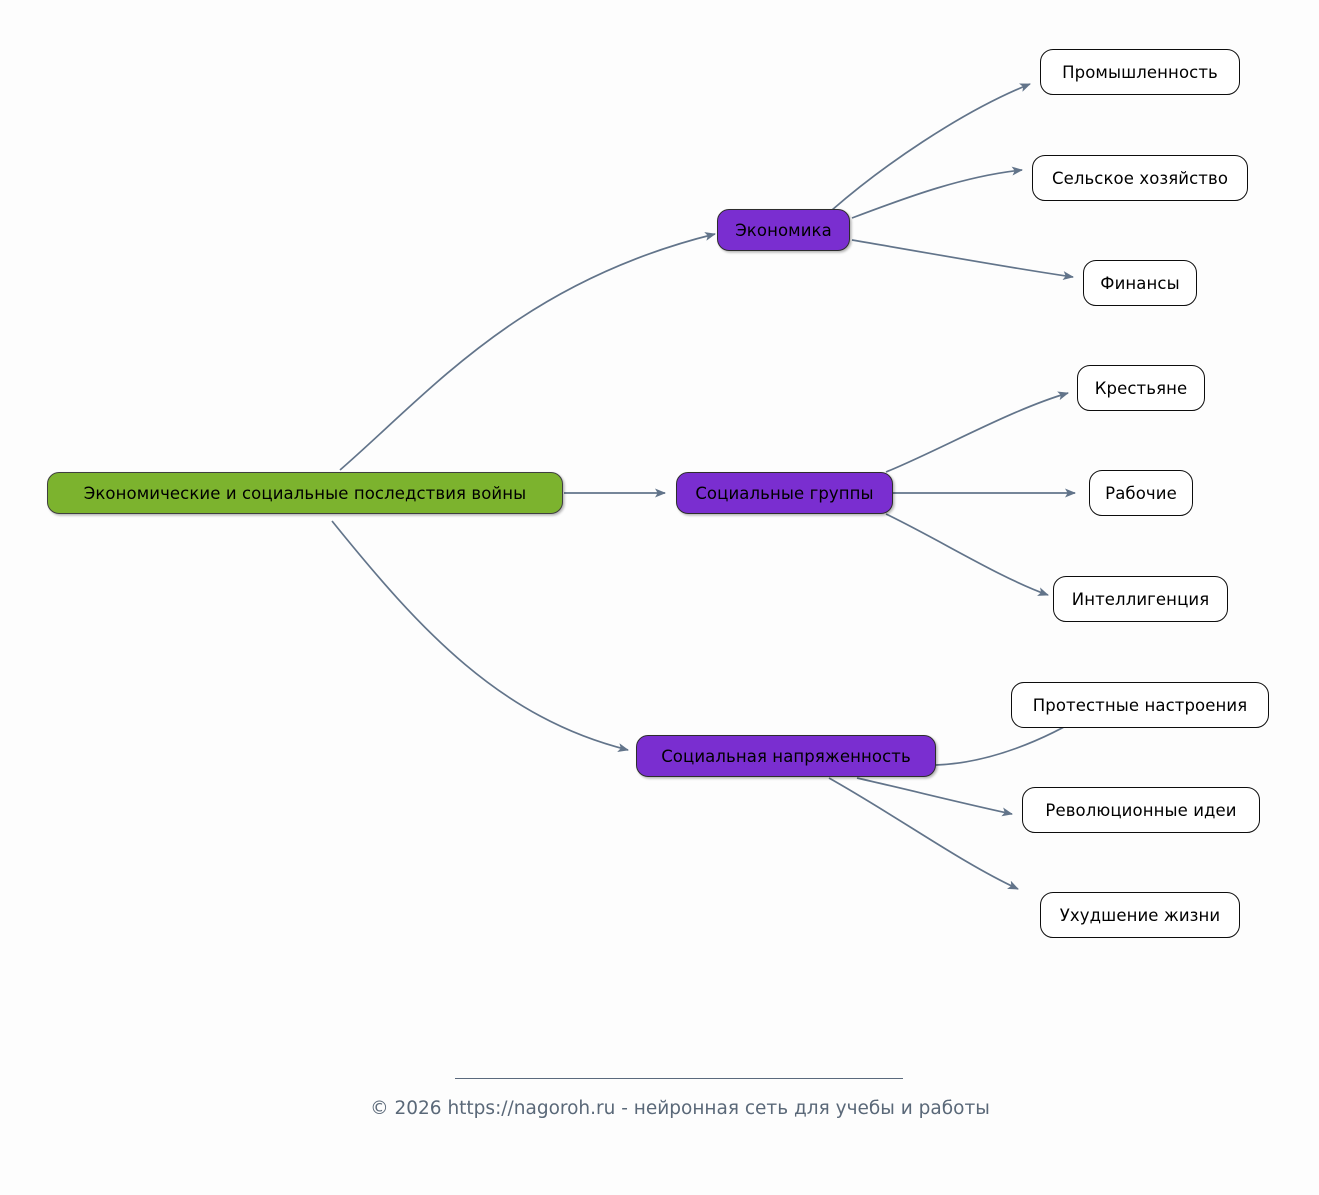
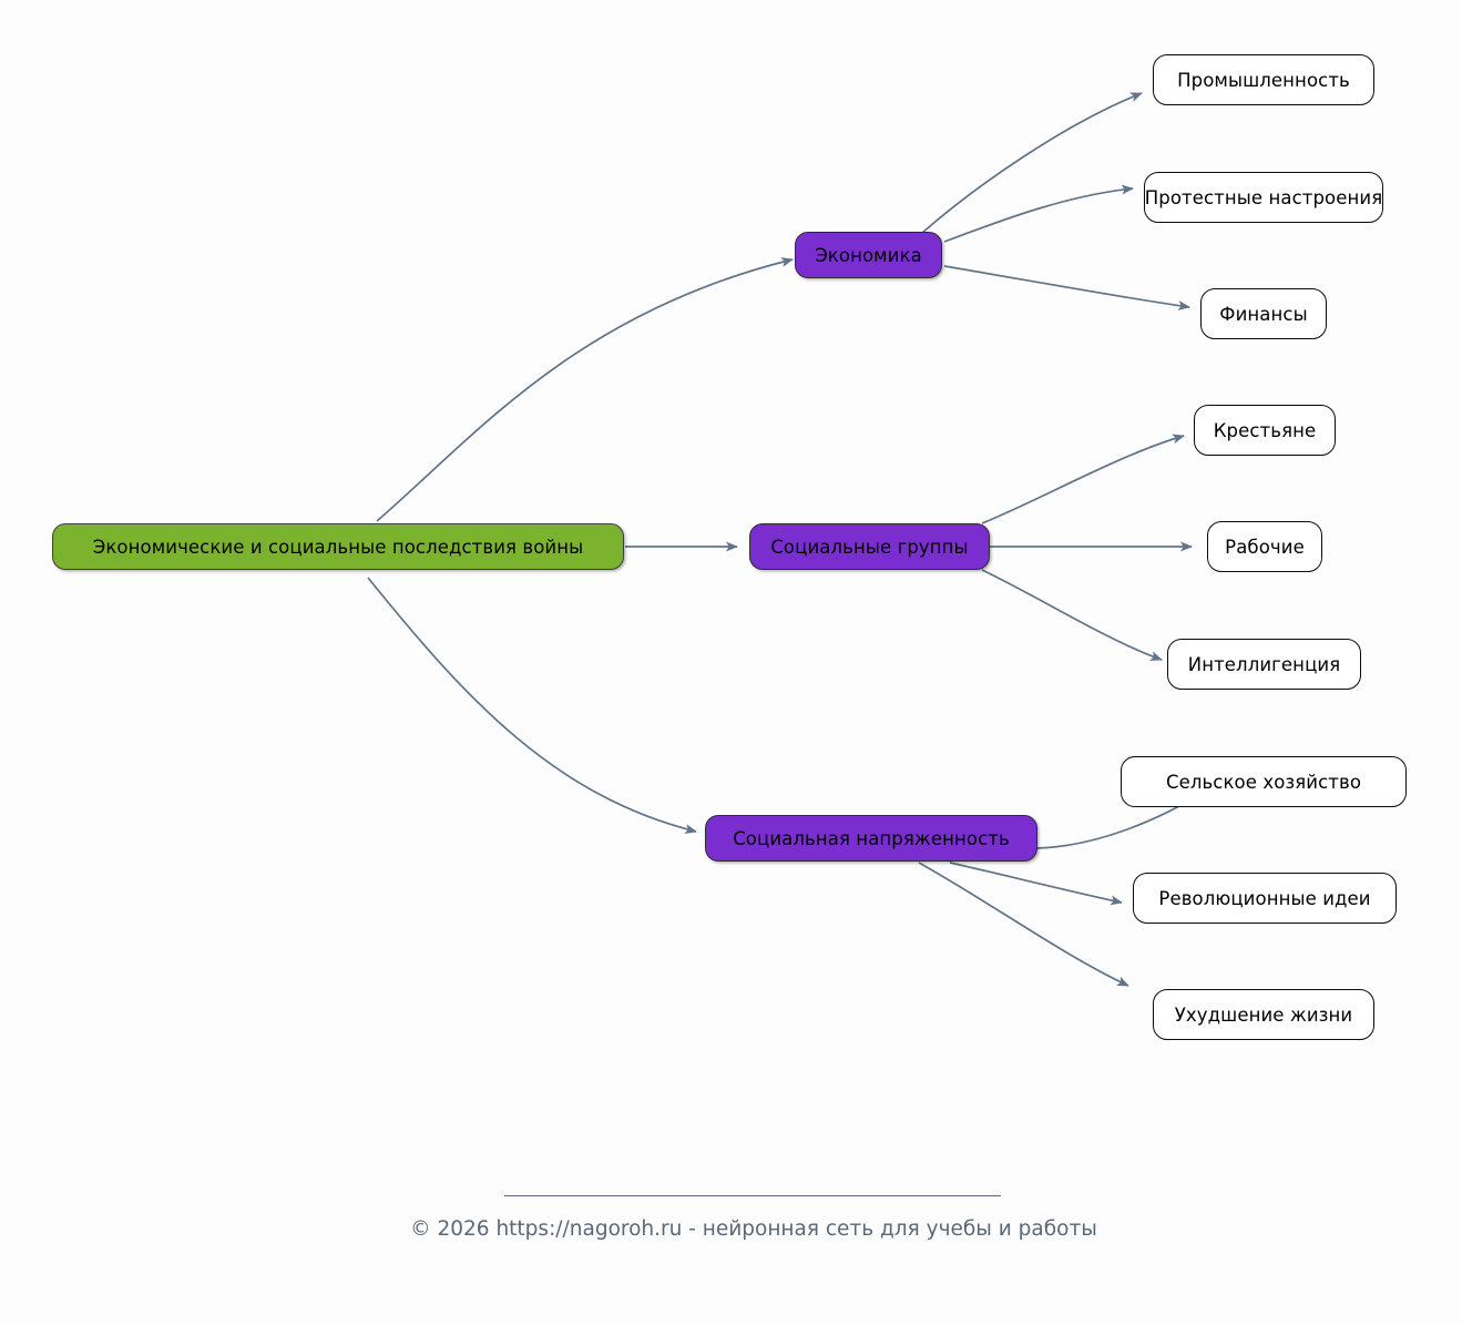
  Экономические и социальные последствия войны
  Экономика
  Промышленность
- Сельское хозяйство
+ Протестные настроения
  Финансы
  Социальные группы
  Крестьяне
  Рабочие
  Интеллигенция
  Социальная напряженность
- Протестные настроения
+ Сельское хозяйство
  Революционные идеи
  Ухудшение жизни
  © 2026 https://nagoroh.ru - нейронная сеть для учебы и работы
